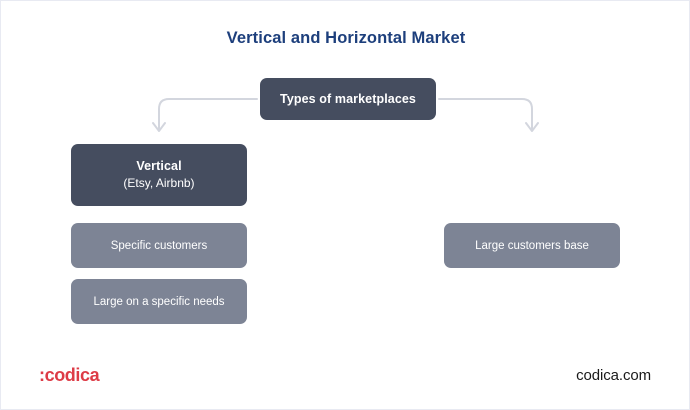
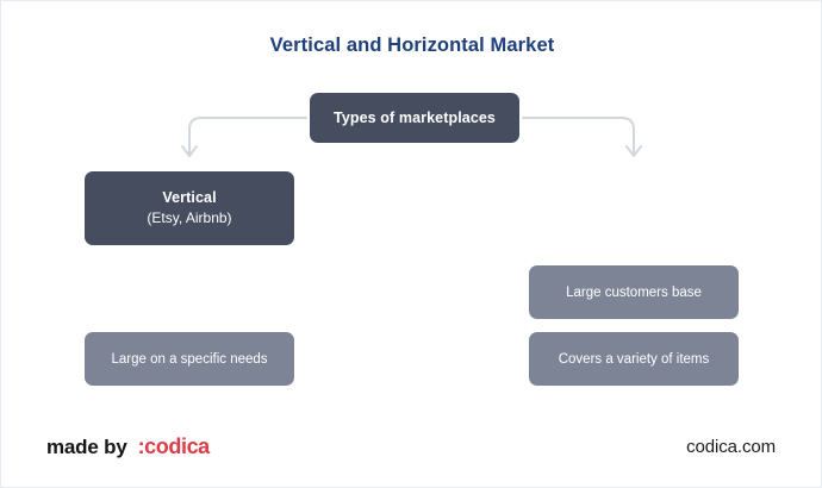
  Vertical and Horizontal Market
  Types of marketplaces
  Vertical
  (Etsy, Airbnb)
- Specific customers
  Large on a specific needs
  Large customers base
+ Covers a variety of items
+ made by
  :codica
  codica.com
